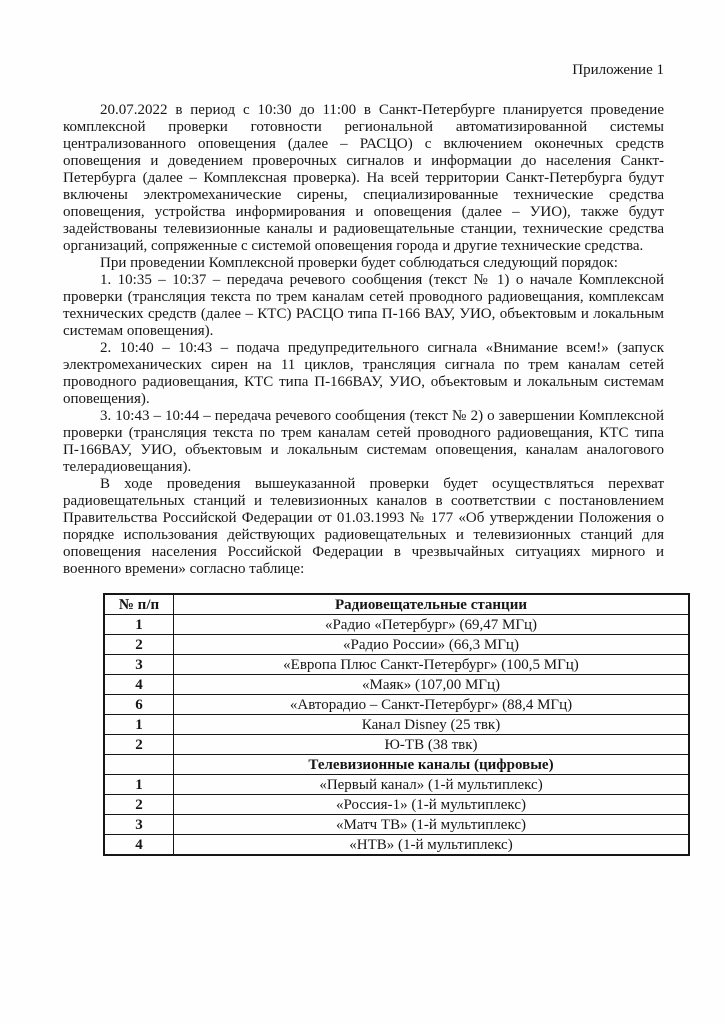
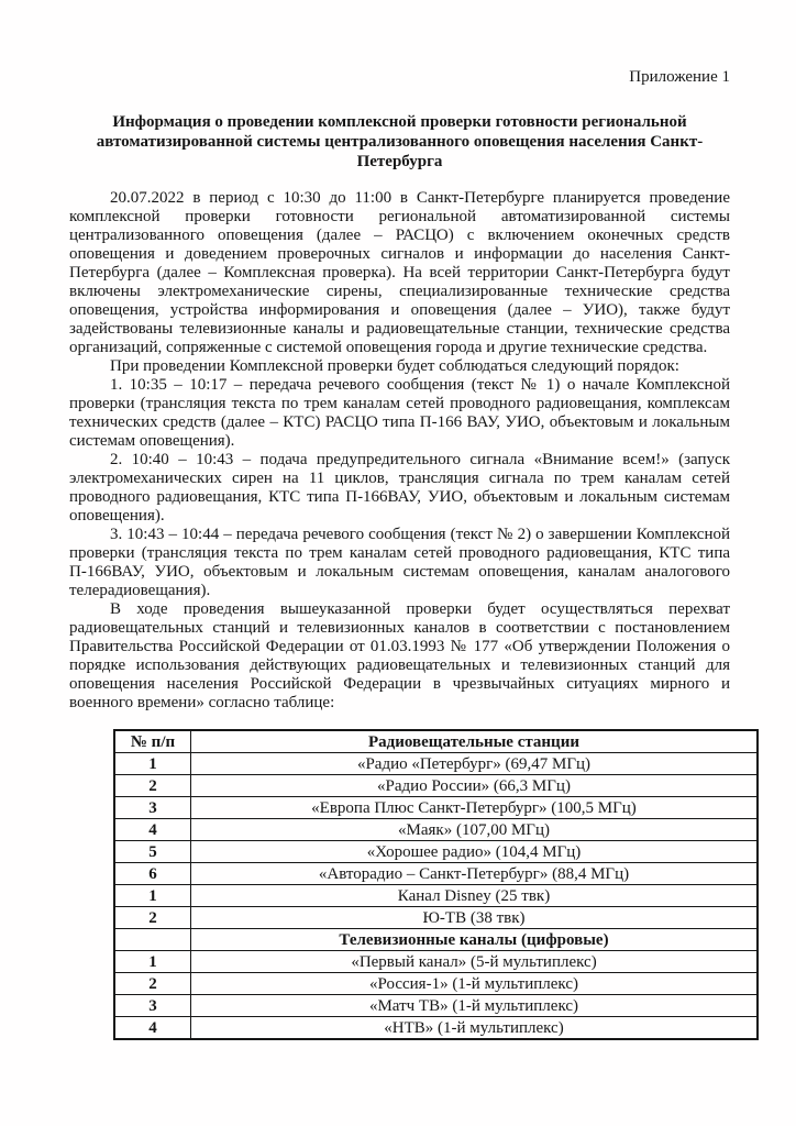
  Приложение 1
+ Информация о проведении комплексной проверки готовности региональной автоматизированной системы централизованного оповещения населения Санкт-Петербурга
  20.07.2022 в период с 10:30 до 11:00 в Санкт-Петербурге планируется проведение комплексной проверки готовности региональной автоматизированной системы централизованного оповещения (далее – РАСЦО) с включением оконечных средств оповещения и доведением проверочных сигналов и информации до населения Санкт-Петербурга (далее – Комплексная проверка). На всей территории Санкт-Петербурга будут включены электромеханические сирены, специализированные технические средства оповещения, устройства информирования и оповещения (далее – УИО), также будут задействованы телевизионные каналы и радиовещательные станции, технические средства организаций, сопряженные с системой оповещения города и другие технические средства.
  При проведении Комплексной проверки будет соблюдаться следующий порядок:
- 1. 10:35 – 10:37 – передача речевого сообщения (текст № 1) о начале Комплексной проверки (трансляция текста по трем каналам сетей проводного радиовещания, комплексам технических средств (далее – КТС) РАСЦО типа П-166 ВАУ, УИО, объектовым и локальным системам оповещения).
+ 1. 10:35 – 10:17 – передача речевого сообщения (текст № 1) о начале Комплексной проверки (трансляция текста по трем каналам сетей проводного радиовещания, комплексам технических средств (далее – КТС) РАСЦО типа П-166 ВАУ, УИО, объектовым и локальным системам оповещения).
  2. 10:40 – 10:43 – подача предупредительного сигнала «Внимание всем!» (запуск электромеханических сирен на 11 циклов, трансляция сигнала по трем каналам сетей проводного радиовещания, КТС типа П-166ВАУ, УИО, объектовым и локальным системам оповещения).
  3. 10:43 – 10:44 – передача речевого сообщения (текст № 2) о завершении Комплексной проверки (трансляция текста по трем каналам сетей проводного радиовещания, КТС типа П-166ВАУ, УИО, объектовым и локальным системам оповещения, каналам аналогового телерадиовещания).
  В ходе проведения вышеуказанной проверки будет осуществляться перехват радиовещательных станций и телевизионных каналов в соответствии с постановлением Правительства Российской Федерации от 01.03.1993 № 177 «Об утверждении Положения о порядке использования действующих радиовещательных и телевизионных станций для оповещения населения Российской Федерации в чрезвычайных ситуациях мирного и военного времени» согласно таблице:
  № п/п	Радиовещательные станции
  1	«Радио «Петербург» (69,47 МГц)
  2	«Радио России» (66,3 МГц)
  3	«Европа Плюс Санкт-Петербург» (100,5 МГц)
  4	«Маяк» (107,00 МГц)
+ 5	«Хорошее радио» (104,4 МГц)
  6	«Авторадио – Санкт-Петербург» (88,4 МГц)
  1	Канал Disney (25 твк)
  2	Ю-ТВ (38 твк)
  	Телевизионные каналы (цифровые)
- 1	«Первый канал» (1-й мультиплекс)
+ 1	«Первый канал» (5-й мультиплекс)
  2	«Россия-1» (1-й мультиплекс)
  3	«Матч ТВ» (1-й мультиплекс)
  4	«НТВ» (1-й мультиплекс)
